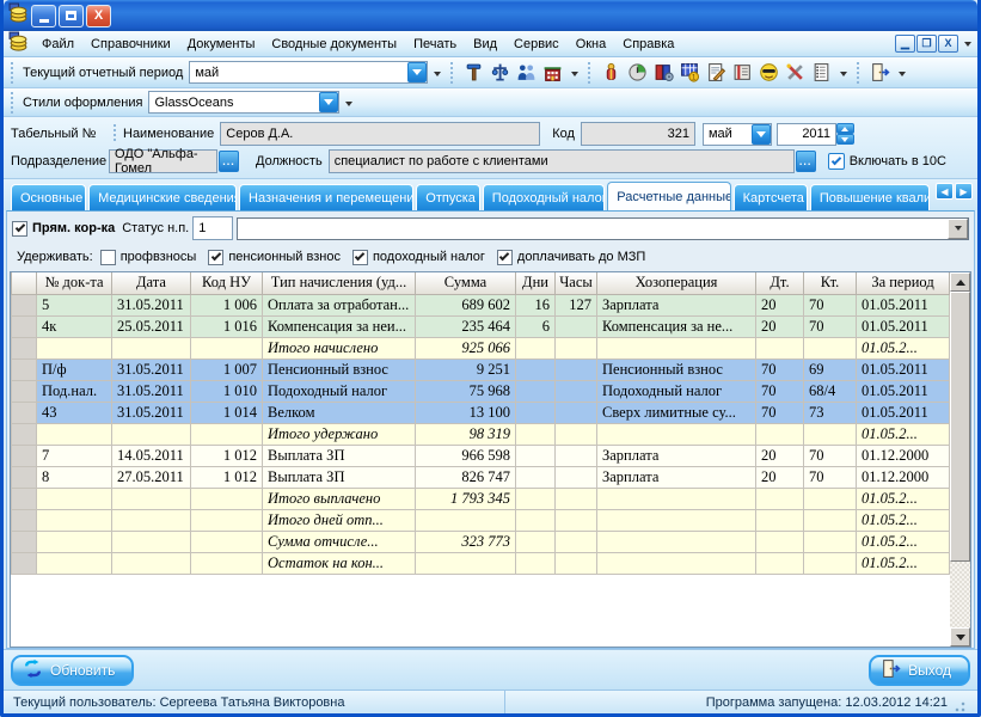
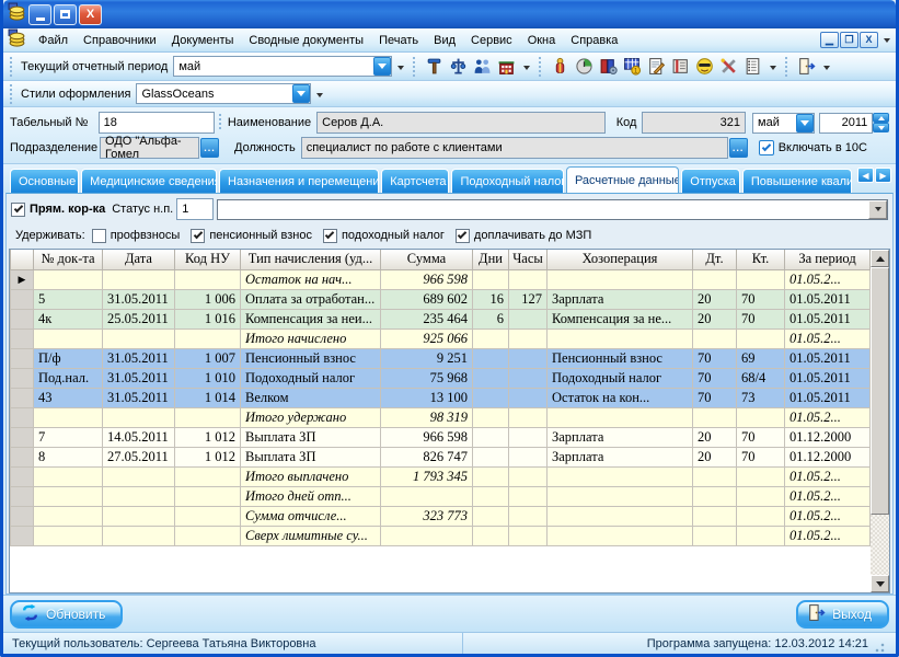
  X
  Файл
  Справочники
  Документы
  Сводные документы
  Печать
  Вид
  Сервис
  Окна
  Справка
  ▁
  ❐
  X
  Текущий отчетный период
  май
  Стили оформления
  GlassOceans
  Табельный №
+ 18
  Наименование
  Серов Д.А.
  Код
  321
  май
  2011
  Подразделение
  ОДО "Альфа-Гомел
  ...
  Должность
  специалист по работе с клиентами
  ...
  Включать в 10С
  Основные
  Медицинские сведени
  Назначения и перемещени
- Отпуска
+ Картсчета
  Подоходный налог
  Расчетные данные
- Картсчета
+ Отпуска
  Повышение квали
  ◀
  ▶
  Прям. кор-ка
  Статус н.п.
  1
  Удерживать:
  профвзносы
  пенсионный взнос
  подоходный налог
  доплачивать до МЗП
  	№ док-та	Дата	Код НУ	Тип начисления (уд...	Сумма	Дни	Часы	Хозоперация	Дт.	Кт.	За период
+ ▶				Остаток на нач...	966 598						01.05.2...
  	5	31.05.2011	1 006	Оплата за отработан...	689 602	16	127	Зарплата	20	70	01.05.2011
  	4к	25.05.2011	1 016	Компенсация за неи...	235 464	6		Компенсация за не...	20	70	01.05.2011
  				Итого начислено	925 066						01.05.2...
  	П/ф	31.05.2011	1 007	Пенсионный взнос	9 251			Пенсионный взнос	70	69	01.05.2011
  	Под.нал.	31.05.2011	1 010	Подоходный налог	75 968			Подоходный налог	70	68/4	01.05.2011
- 	43	31.05.2011	1 014	Велком	13 100			Сверх лимитные су...	70	73	01.05.2011
+ 	43	31.05.2011	1 014	Велком	13 100			Остаток на кон...	70	73	01.05.2011
  				Итого удержано	98 319						01.05.2...
  	7	14.05.2011	1 012	Выплата ЗП	966 598			Зарплата	20	70	01.12.2000
  	8	27.05.2011	1 012	Выплата ЗП	826 747			Зарплата	20	70	01.12.2000
  				Итого выплачено	1 793 345						01.05.2...
  				Итого дней отп...							01.05.2...
  				Сумма отчисле...	323 773						01.05.2...
- 				Остаток на кон...							01.05.2...
+ 				Сверх лимитные су...							01.05.2...
  Обновить
  Выход
  Текущий пользователь: Сергеева Татьяна Викторовна
  Программа запущена: 12.03.2012 14:21
